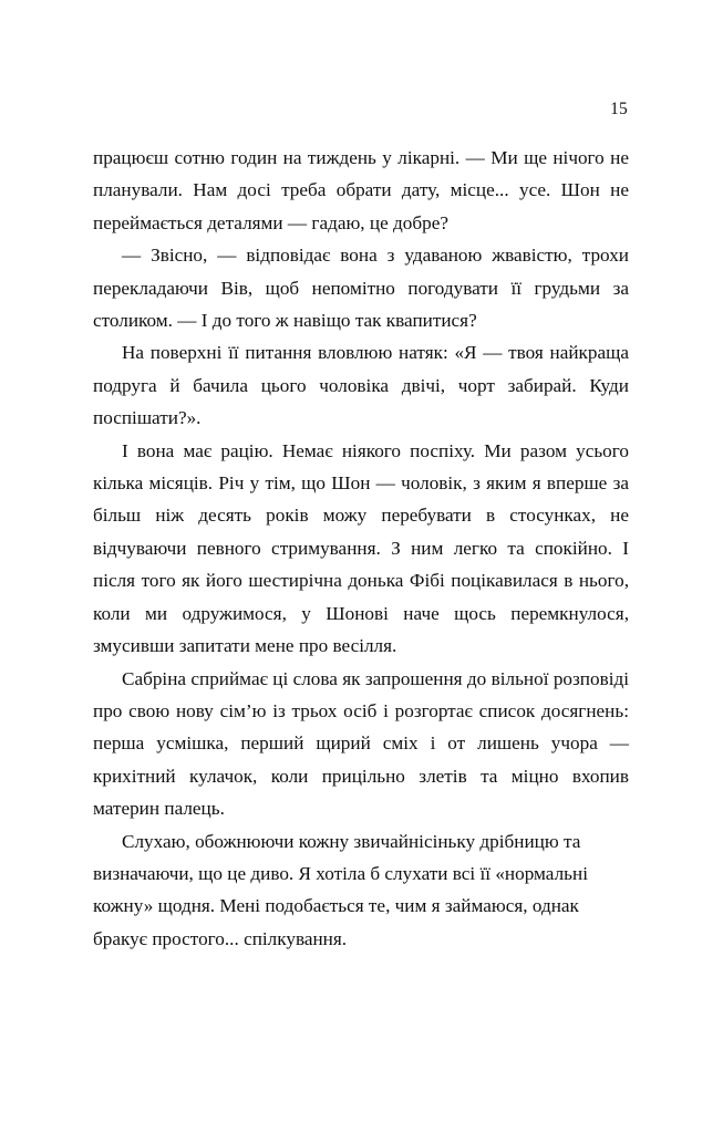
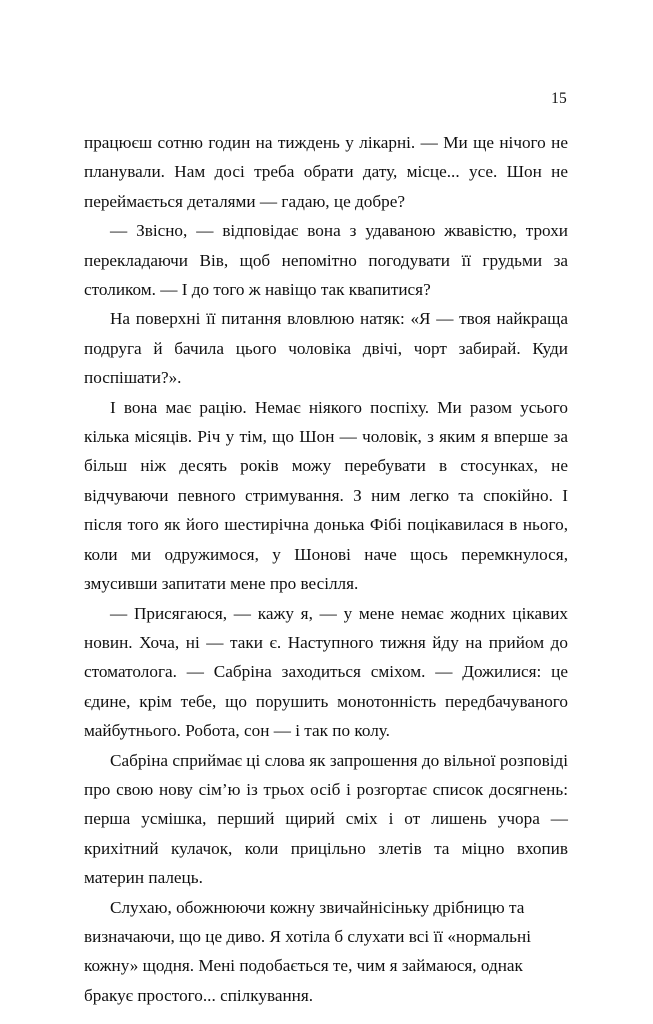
  15
  працюєш сотню годин на тиждень у лікарні. — Ми ще нічого не планували. Нам досі треба обрати дату, місце... усе. Шон не переймається деталями — гадаю, це добре?
  — Звісно, — відповідає вона з удаваною жвавістю, трохи перекладаючи Вів, щоб непомітно погодувати її грудьми за столиком. — І до того ж навіщо так квапитися?
  На поверхні її питання вловлюю натяк: «Я — твоя найкраща подруга й бачила цього чоловіка двічі, чорт забирай. Куди поспішати?».
  І вона має рацію. Немає ніякого поспіху. Ми разом усього кілька місяців. Річ у тім, що Шон — чоловік, з яким я вперше за більш ніж десять років можу перебувати в стосунках, не відчуваючи певного стримування. З ним легко та спокійно. І після того як його шестирічна донька Фібі поцікавилася в нього, коли ми одружимося, у Шонові наче щось перемкнулося, змусивши запитати мене про весілля.
+ — Присягаюся, — кажу я, — у мене немає жодних цікавих новин. Хоча, ні — таки є. Наступного тижня йду на прийом до стоматолога. — Сабріна заходиться сміхом. — Дожилися: це єдине, крім тебе, що порушить монотонність передбачуваного майбутнього. Робота, сон — і так по колу.
  Сабріна сприймає ці слова як запрошення до вільної розповіді про свою нову сім’ю із трьох осіб і розгортає список досягнень: перша усмішка, перший щирий сміх і от лишень учора — крихітний кулачок, коли прицільно злетів та міцно вхопив материн палець.
  Слухаю, обожнюючи кожну звичайнісіньку дрібницю та визначаючи, що це диво. Я хотіла б слухати всі її «нормальні кожну» щодня. Мені подобається те, чим я займаюся, однак бракує простого... спілкування.
